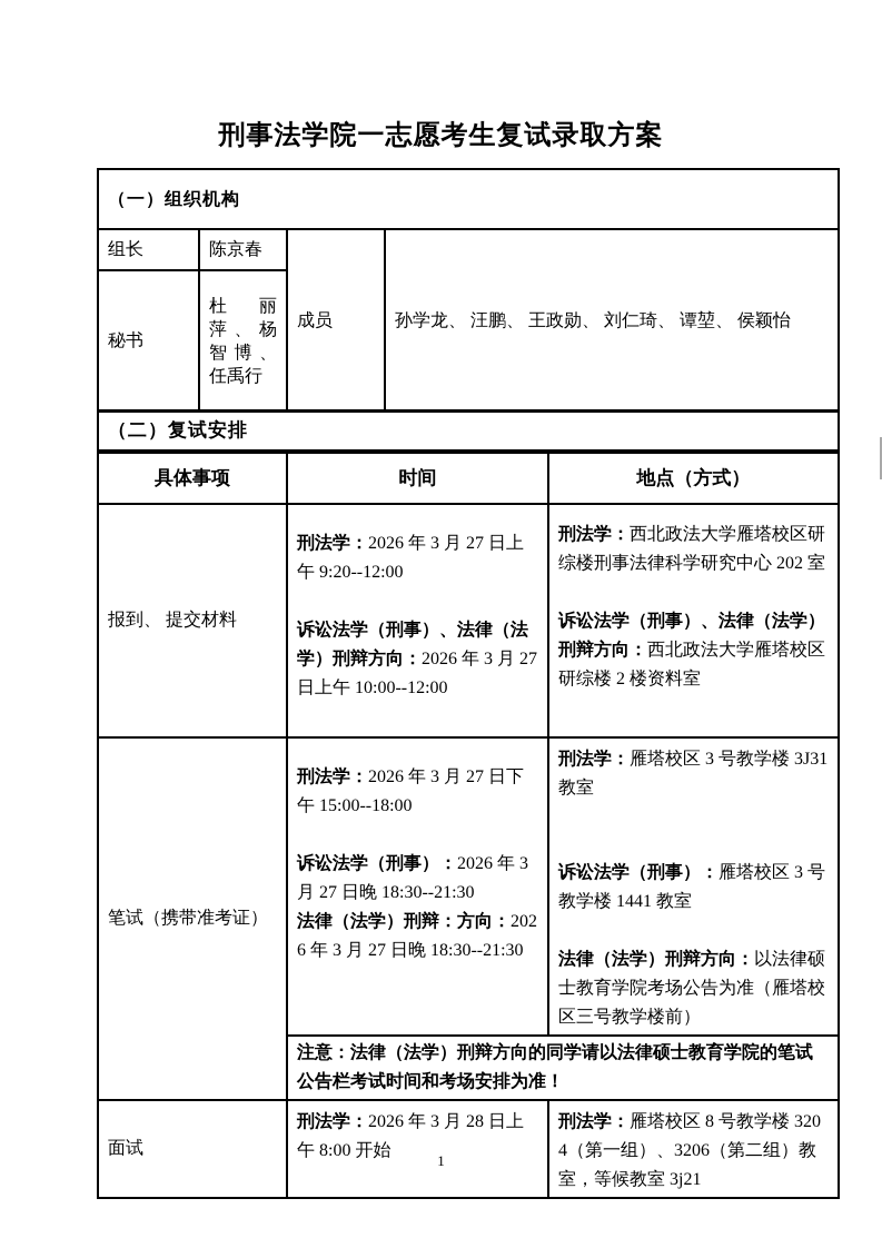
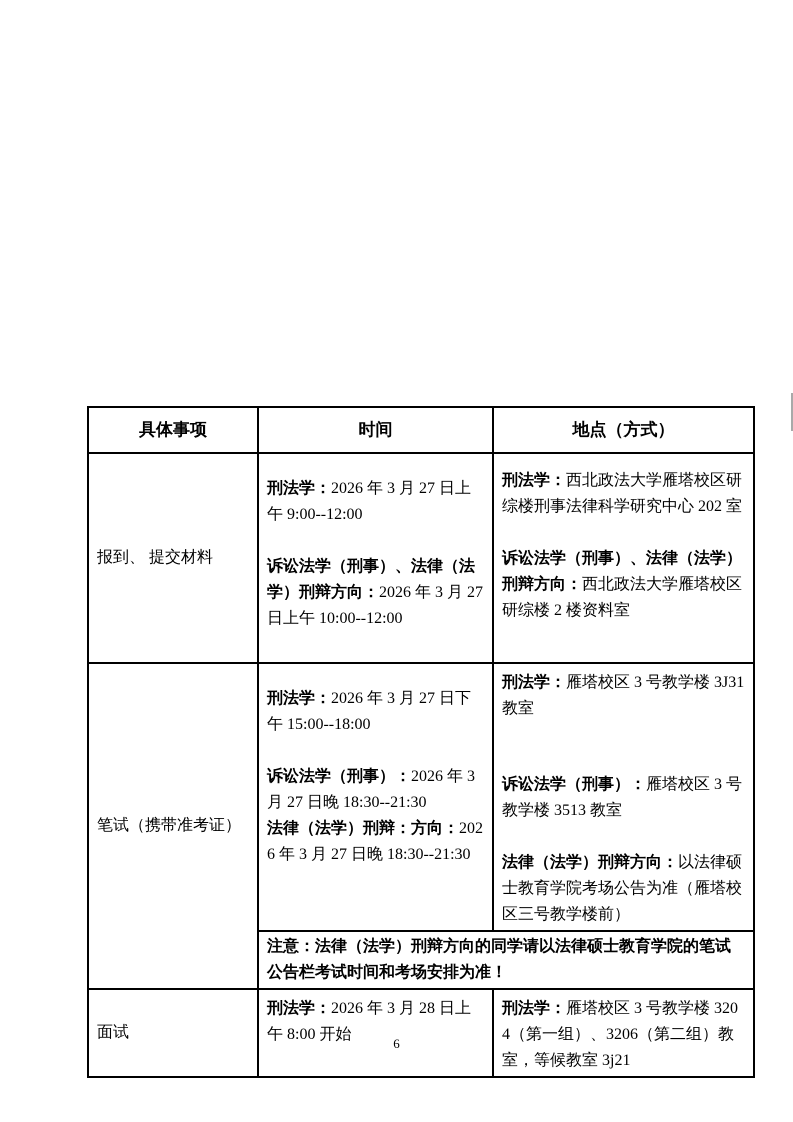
- 刑事法学院一志愿考生复试录取方案
- （一）组织机构
- 组长	陈京春	成员	孙学龙、 汪鹏、 王政勋、 刘仁琦、 谭堃、 侯颖怡
- 秘书	杜丽萍、杨智博、任禹行
- （二）复试安排
  具体事项	时间	地点（方式）
- 报到、 提交材料	刑法学：2026 年 3 月 27 日上午 9:20--12:00 诉讼法学（刑事）、法律（法学）刑辩方向：2026 年 3 月 27 日上午 10:00--12:00	刑法学：西北政法大学雁塔校区研综楼刑事法律科学研究中心 202 室 诉讼法学（刑事）、法律（法学）刑辩方向：西北政法大学雁塔校区研综楼 2 楼资料室
+ 报到、 提交材料	刑法学：2026 年 3 月 27 日上午 9:00--12:00 诉讼法学（刑事）、法律（法学）刑辩方向：2026 年 3 月 27 日上午 10:00--12:00	刑法学：西北政法大学雁塔校区研综楼刑事法律科学研究中心 202 室 诉讼法学（刑事）、法律（法学）刑辩方向：西北政法大学雁塔校区研综楼 2 楼资料室
- 笔试（携带准考证）	刑法学：2026 年 3 月 27 日下午 15:00--18:00 诉讼法学（刑事）：2026 年 3 月 27 日晚 18:30--21:30 法律（法学）刑辩：方向：2026 年 3 月 27 日晚 18:30--21:30	刑法学：雁塔校区 3 号教学楼 3J31 教室 诉讼法学（刑事）：雁塔校区 3 号教学楼 1441 教室 法律（法学）刑辩方向：以法律硕士教育学院考场公告为准（雁塔校区三号教学楼前）
+ 笔试（携带准考证）	刑法学：2026 年 3 月 27 日下午 15:00--18:00 诉讼法学（刑事）：2026 年 3 月 27 日晚 18:30--21:30 法律（法学）刑辩：方向：2026 年 3 月 27 日晚 18:30--21:30	刑法学：雁塔校区 3 号教学楼 3J31 教室 诉讼法学（刑事）：雁塔校区 3 号教学楼 3513 教室 法律（法学）刑辩方向：以法律硕士教育学院考场公告为准（雁塔校区三号教学楼前）
  注意：法律（法学）刑辩方向的同学请以法律硕士教育学院的笔试公告栏考试时间和考场安排为准！
- 面试	刑法学：2026 年 3 月 28 日上午 8:00 开始	刑法学：雁塔校区 8 号教学楼 3204（第一组）、3206（第二组）教室，等候教室 3j21
+ 面试	刑法学：2026 年 3 月 28 日上午 8:00 开始	刑法学：雁塔校区 3 号教学楼 3204（第一组）、3206（第二组）教室，等候教室 3j21
- 1
+ 6
